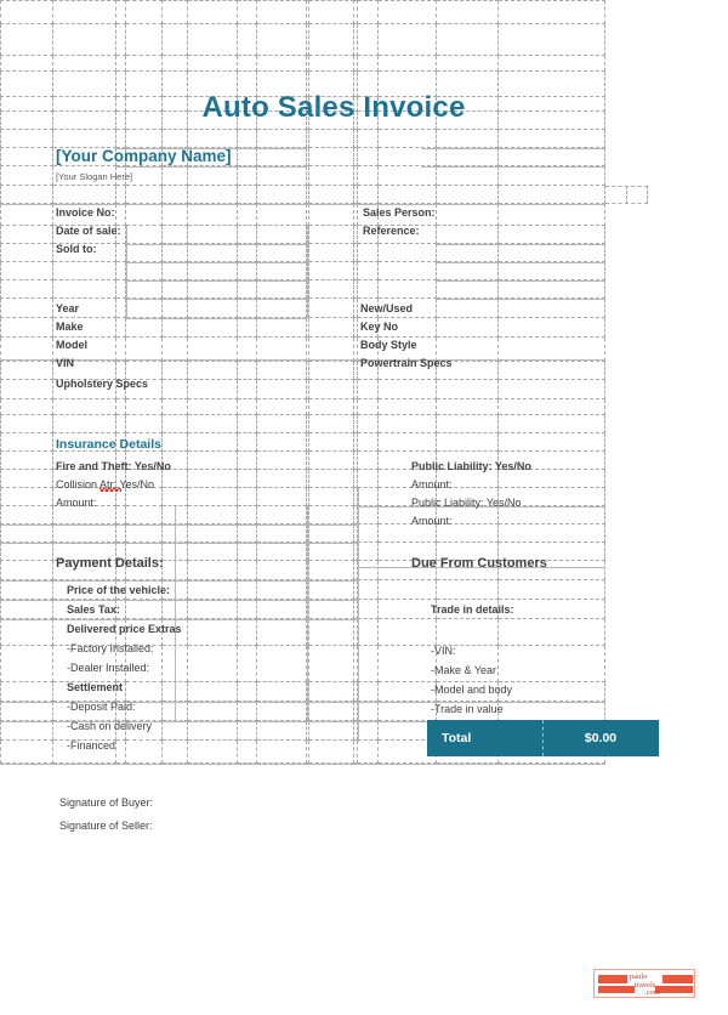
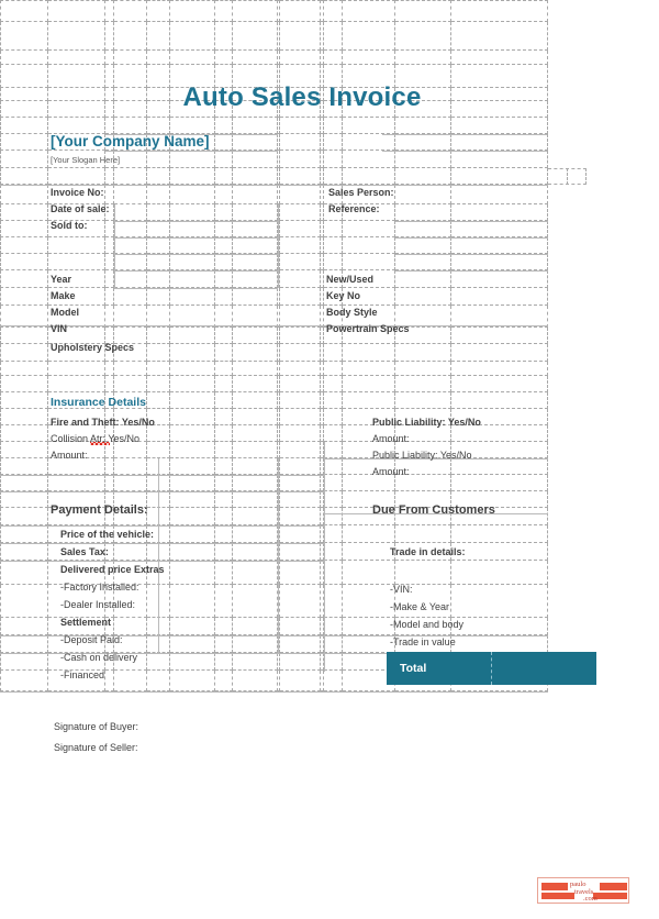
  Auto Sales Invoice
  [Your Company Name]
  [Your Slogan Here]
  Invoice No:
  Date of sale:
  Sold to:
  Sales Person:
  Reference:
  Year
  Make
  Model
  VIN
  Upholstery Specs
  New/Used
  Key No
  Body Style
  Powertrain Specs
  Insurance Details
  Fire and Theft: Yes/No
  Collision Atr: Yes/No
  Amount:
  Public Liability: Yes/No
  Amount:
  Public Liability: Yes/No
  Amount:
  Payment Details:
  Due From Customers
  Price of the vehicle:
  Sales Tax:
  Delivered price Extras
  -Factory Installed:
  -Dealer Installed:
  Settlement
  -Deposit Paid:
  -Cash on delivery
  -Financed
  -VIN:
  -Make & Year
  -Model and body
  -Trade in value
  Trade in details:
  Total
- $0.00
  Signature of Buyer:
  Signature of Seller:
